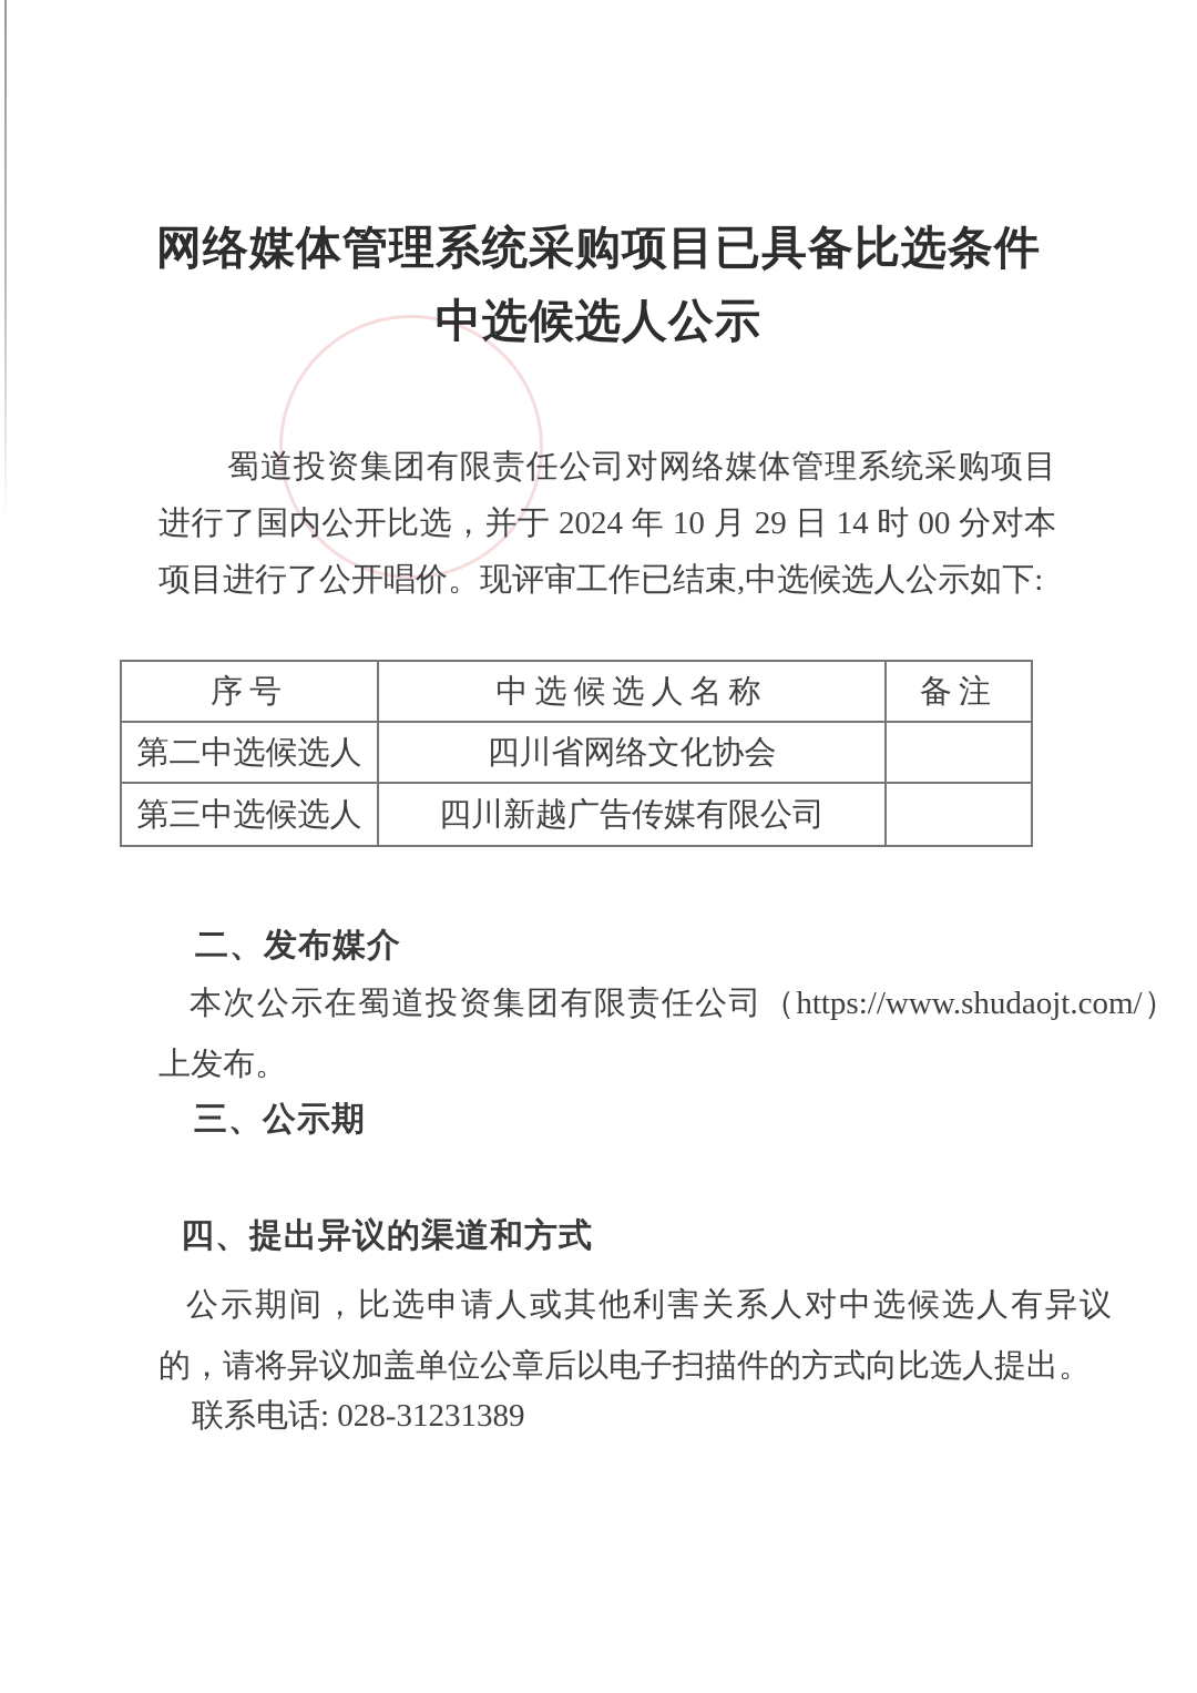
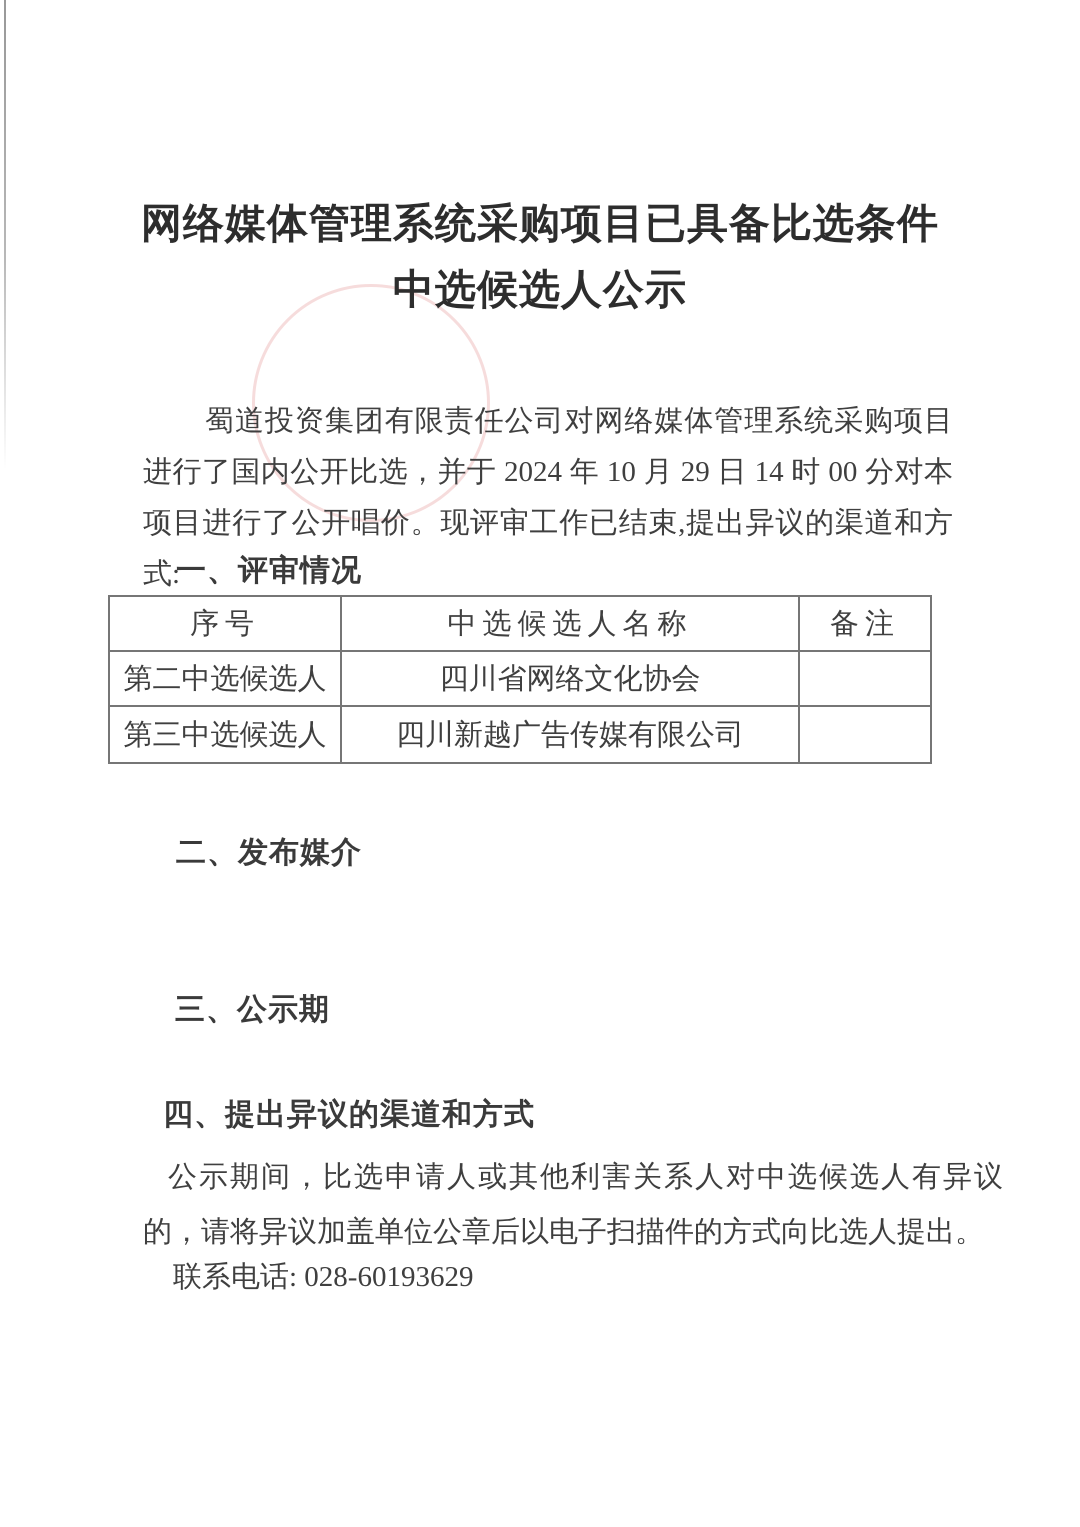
  网络媒体管理系统采购项目已具备比选条件
  中选候选人公示
- 蜀道投资集团有限责任公司对网络媒体管理系统采购项目进行了国内公开比选，并于 2024 年 10 月 29 日 14 时 00 分对本项目进行了公开唱价。现评审工作已结束,中选候选人公示如下:
+ 蜀道投资集团有限责任公司对网络媒体管理系统采购项目进行了国内公开比选，并于 2024 年 10 月 29 日 14 时 00 分对本项目进行了公开唱价。现评审工作已结束,提出异议的渠道和方式:
+ 一、评审情况
  序号	中选候选人名称	备注
  第二中选候选人	四川省网络文化协会
  第三中选候选人	四川新越广告传媒有限公司
  二、发布媒介
- 本次公示在蜀道投资集团有限责任公司（https://www.shudaojt.com/）上发布。
  三、公示期
  四、提出异议的渠道和方式
  公示期间，比选申请人或其他利害关系人对中选候选人有异议的，请将异议加盖单位公章后以电子扫描件的方式向比选人提出。
- 联系电话: 028-31231389
+ 联系电话: 028-60193629
